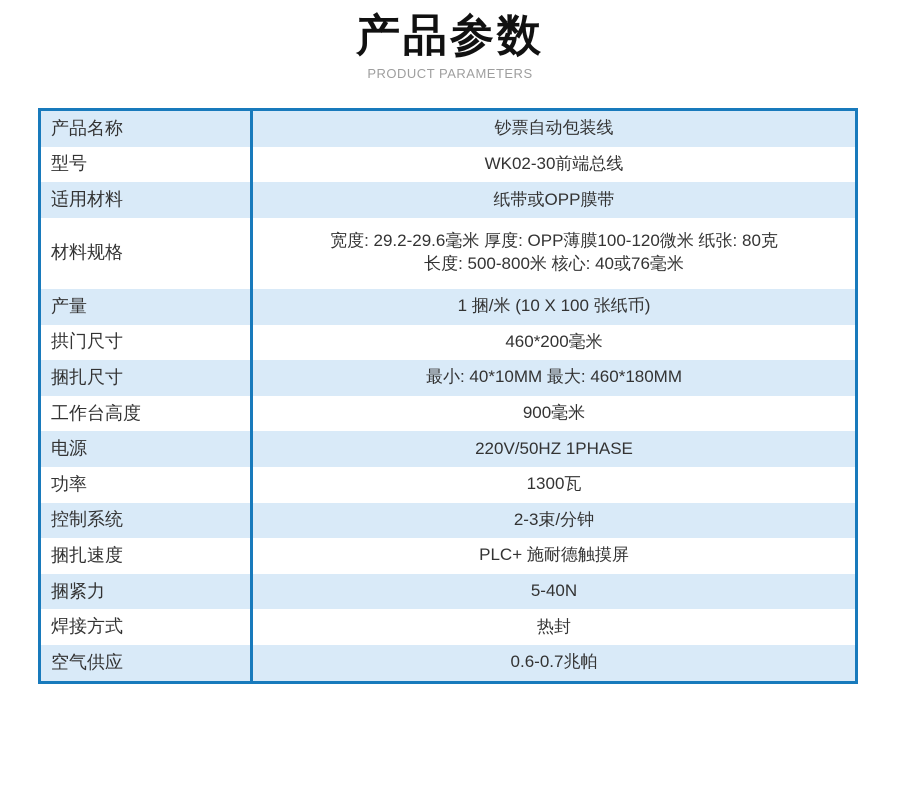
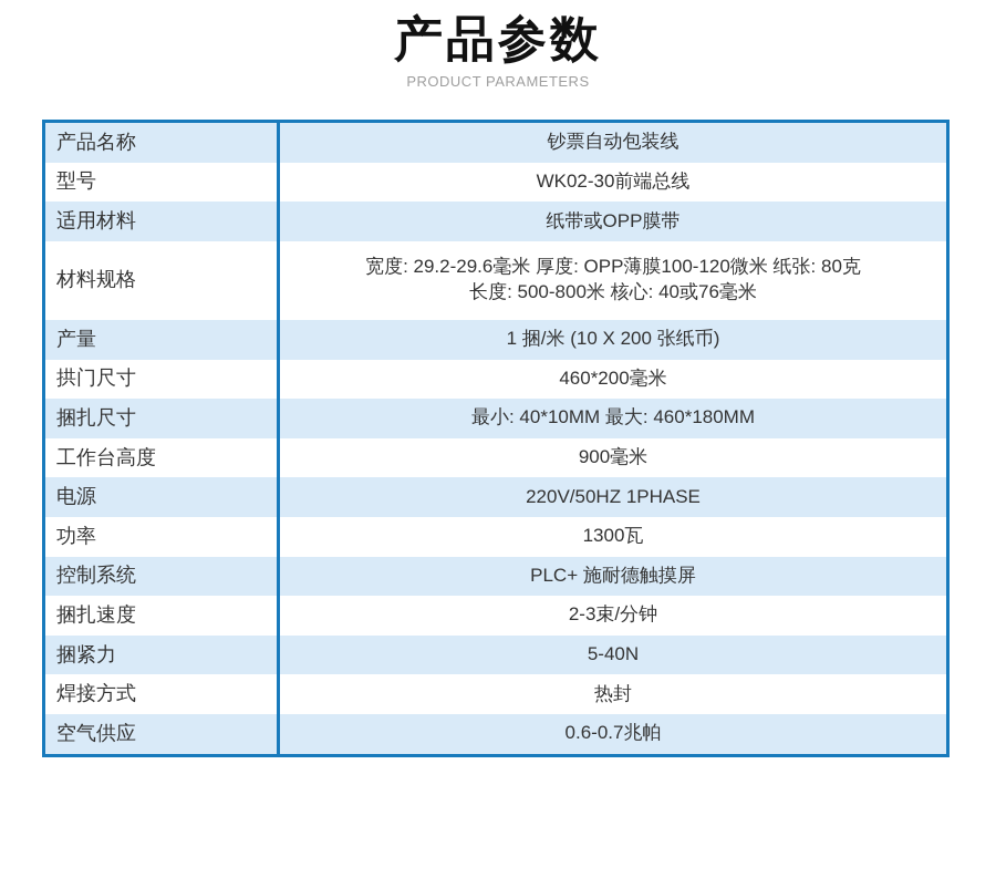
  产品参数
  PRODUCT PARAMETERS
  产品名称
  钞票自动包装线
  型号
  WK02-30前端总线
  适用材料
  纸带或OPP膜带
  材料规格
  宽度: 29.2-29.6毫米 厚度: OPP薄膜100-120微米 纸张: 80克
  长度: 500-800米 核心: 40或76毫米
  产量
- 1 捆/米 (10 X 100 张纸币)
+ 1 捆/米 (10 X 200 张纸币)
  拱门尺寸
  460*200毫米
  捆扎尺寸
  最小: 40*10MM 最大: 460*180MM
  工作台高度
  900毫米
  电源
  220V/50HZ 1PHASE
  功率
  1300瓦
  控制系统
- 2-3束/分钟
+ PLC+ 施耐德触摸屏
  捆扎速度
- PLC+ 施耐德触摸屏
+ 2-3束/分钟
  捆紧力
  5-40N
  焊接方式
  热封
  空气供应
  0.6-0.7兆帕
